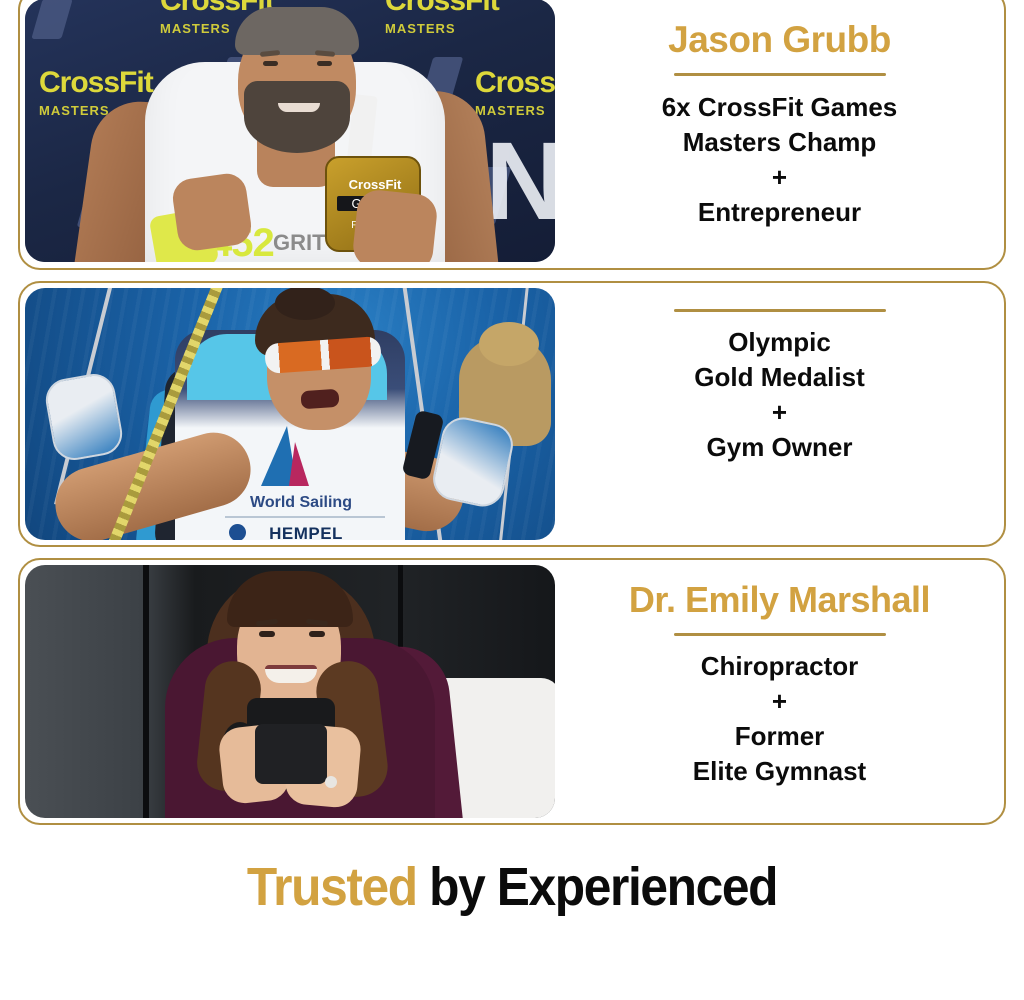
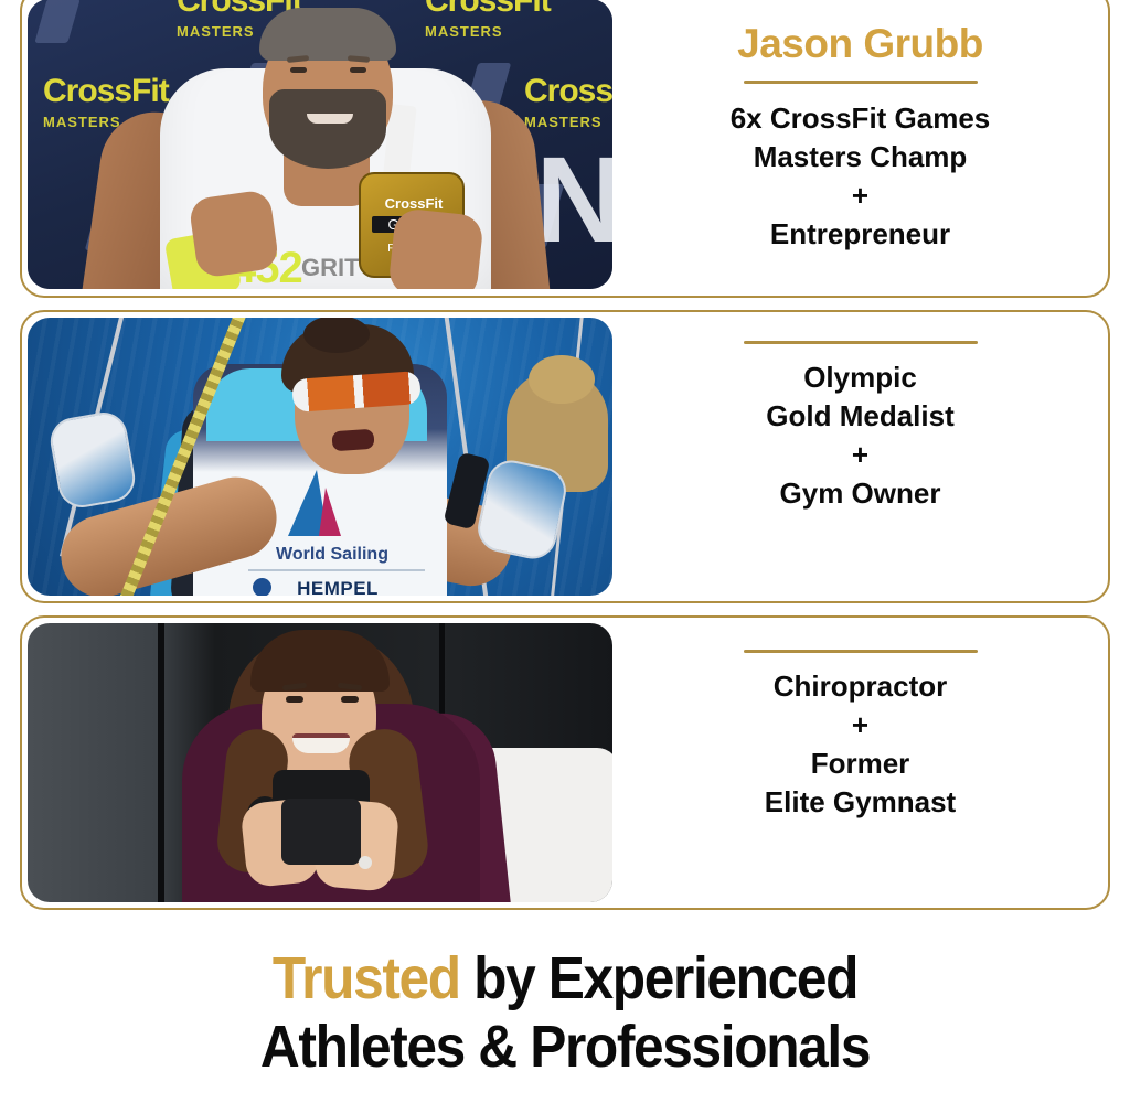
  CrossFit
  MASTERS
  CrossFit
  MASTERS
  CrossFit
  MASTERS
  MASTERS
  N
  GRIT
  CrossFit
  Jason Grubb
  6x CrossFit Games
  Masters Champ
  +
  Entrepreneur
  World Sailing
  HEMPEL
  Olympic
  Gold Medalist
  +
  Gym Owner
- Dr. Emily Marshall
  Chiropractor
  +
  Former
  Elite Gymnast
  Trusted by Experienced
+ Athletes & Professionals
